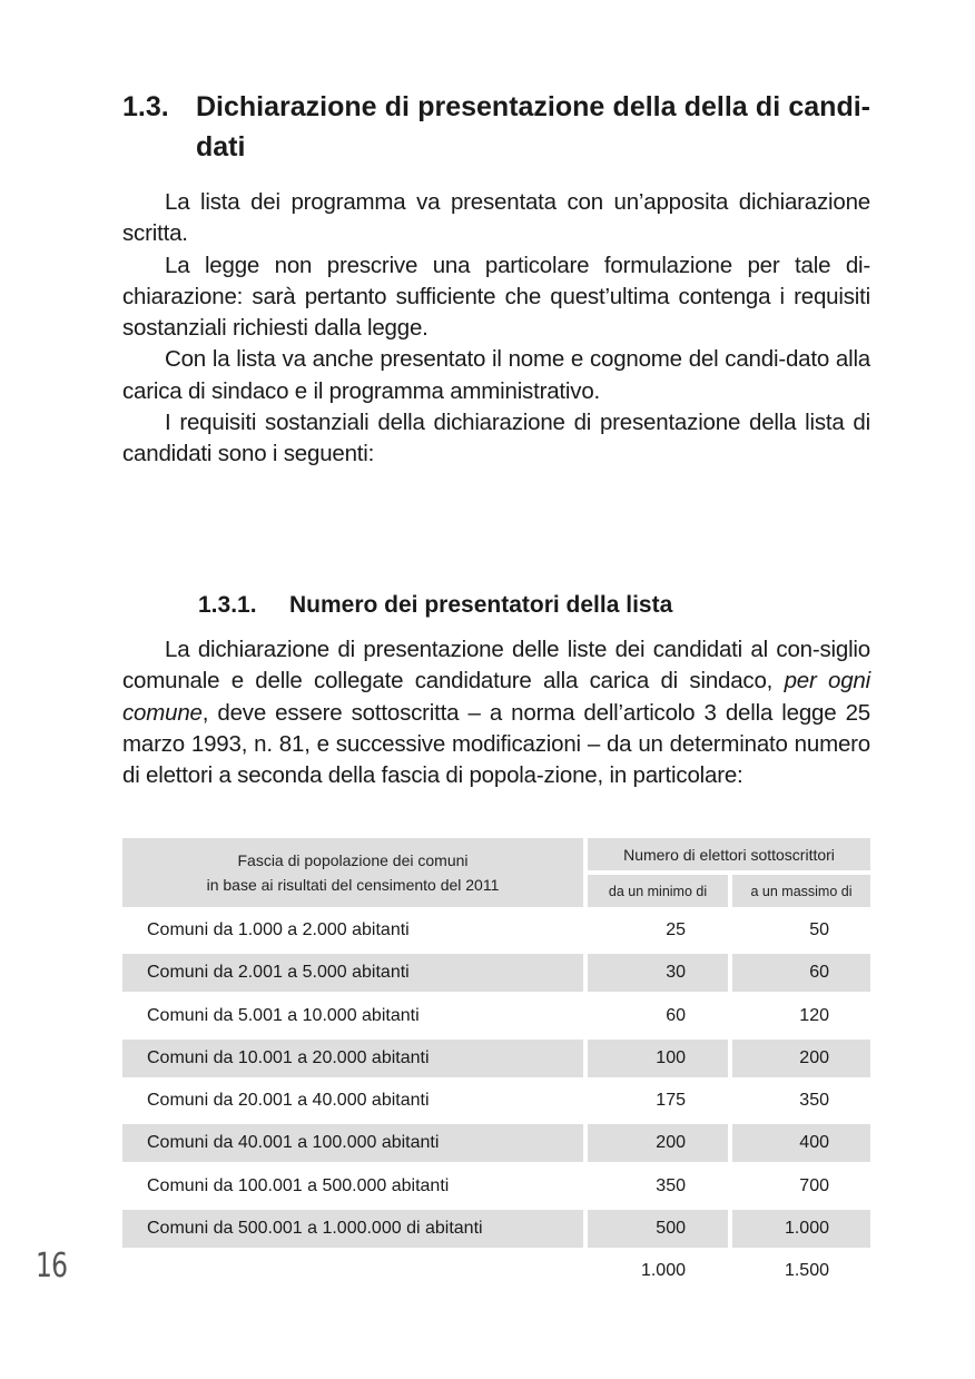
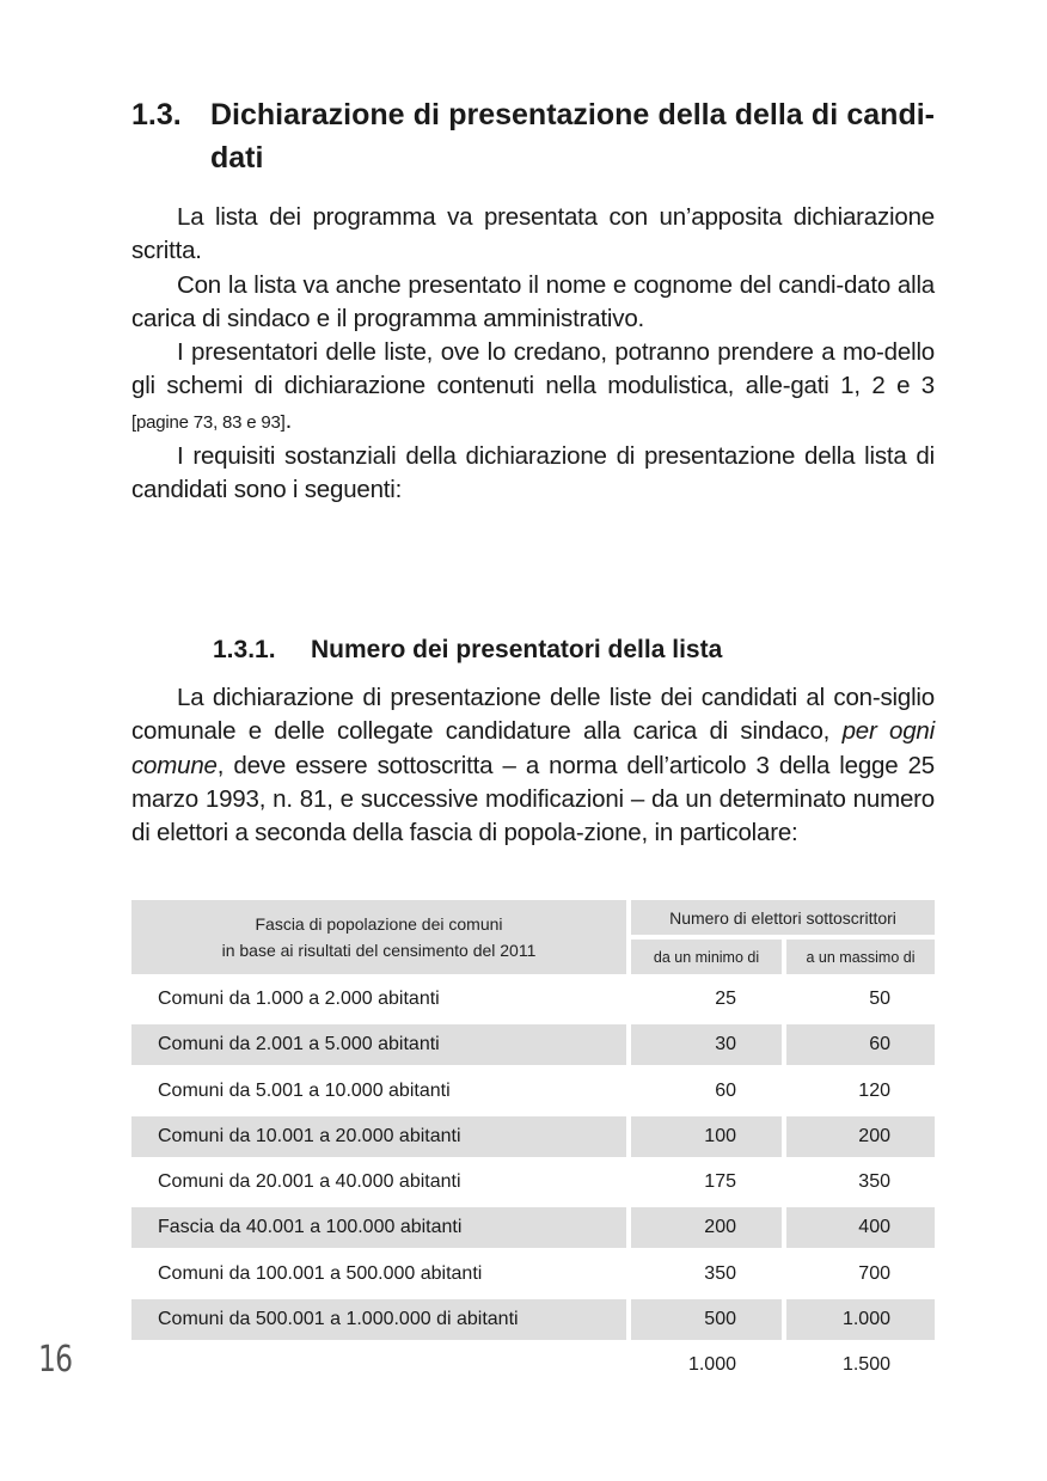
  1.3.
  Dichiarazione di presentazione della della di candi-dati
  La lista dei programma va presentata con un’apposita dichiarazione scritta.
- La legge non prescrive una particolare formulazione per tale di-chiarazione: sarà pertanto sufficiente che quest’ultima contenga i requisiti sostanziali richiesti dalla legge.
  Con la lista va anche presentato il nome e cognome del candi-dato alla carica di sindaco e il programma amministrativo.
+ I presentatori delle liste, ove lo credano, potranno prendere a mo-dello gli schemi di dichiarazione contenuti nella modulistica, alle-gati 1, 2 e 3 [pagine 73, 83 e 93].
  I requisiti sostanziali della dichiarazione di presentazione della lista di candidati sono i seguenti:
  1.3.1. Numero dei presentatori della lista
  La dichiarazione di presentazione delle liste dei candidati al con-siglio comunale e delle collegate candidature alla carica di sindaco, per ogni comune, deve essere sottoscritta – a norma dell’articolo 3 della legge 25 marzo 1993, n. 81, e successive modificazioni – da un determinato numero di elettori a seconda della fascia di popola-zione, in particolare:
  Fascia di popolazione dei comuni
  in base ai risultati del censimento del 2011
  Numero di elettori sottoscrittori
  da un minimo di
  a un massimo di
  Comuni da 1.000 a 2.000 abitanti
  25
  50
  Comuni da 2.001 a 5.000 abitanti
  30
  60
  Comuni da 5.001 a 10.000 abitanti
  60
  120
  Comuni da 10.001 a 20.000 abitanti
  100
  200
  Comuni da 20.001 a 40.000 abitanti
  175
  350
- Comuni da 40.001 a 100.000 abitanti
+ Fascia da 40.001 a 100.000 abitanti
  200
  400
  Comuni da 100.001 a 500.000 abitanti
  350
  700
  Comuni da 500.001 a 1.000.000 di abitanti
  500
  1.000
  1.000
  1.500
  16
